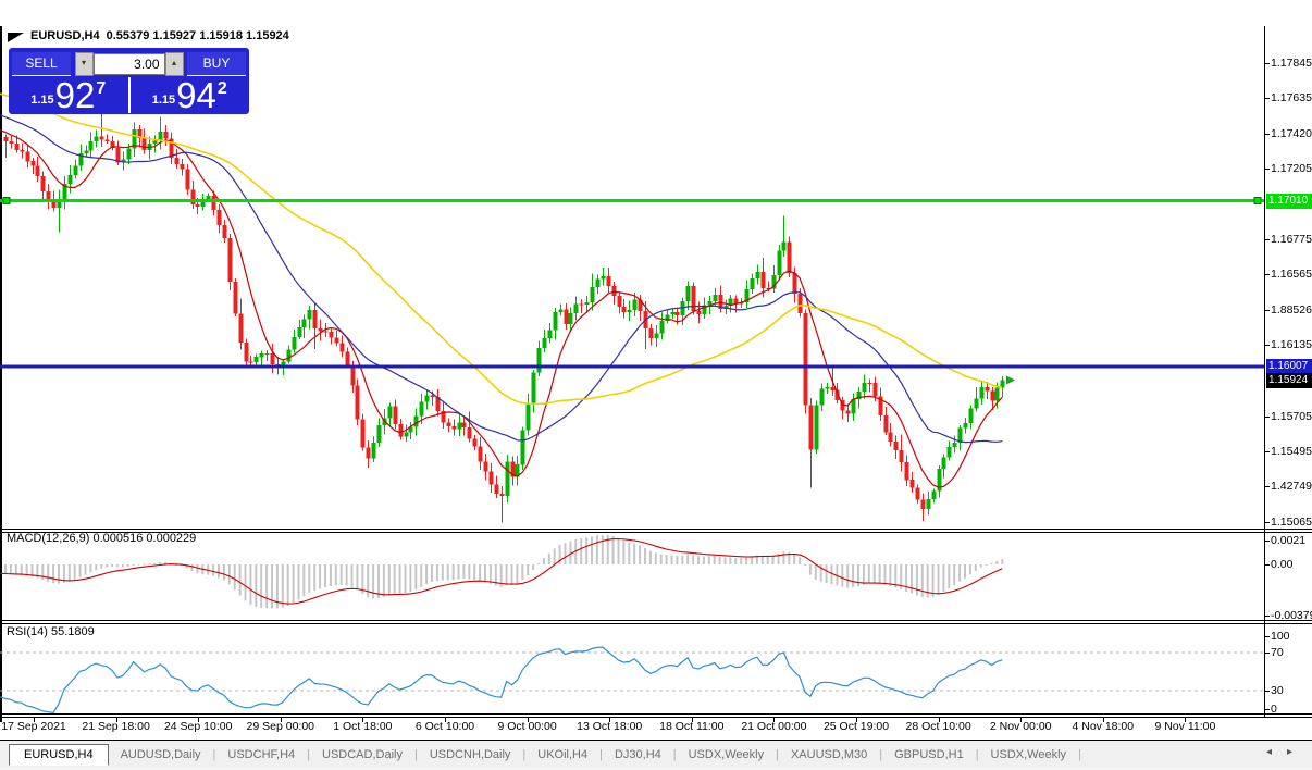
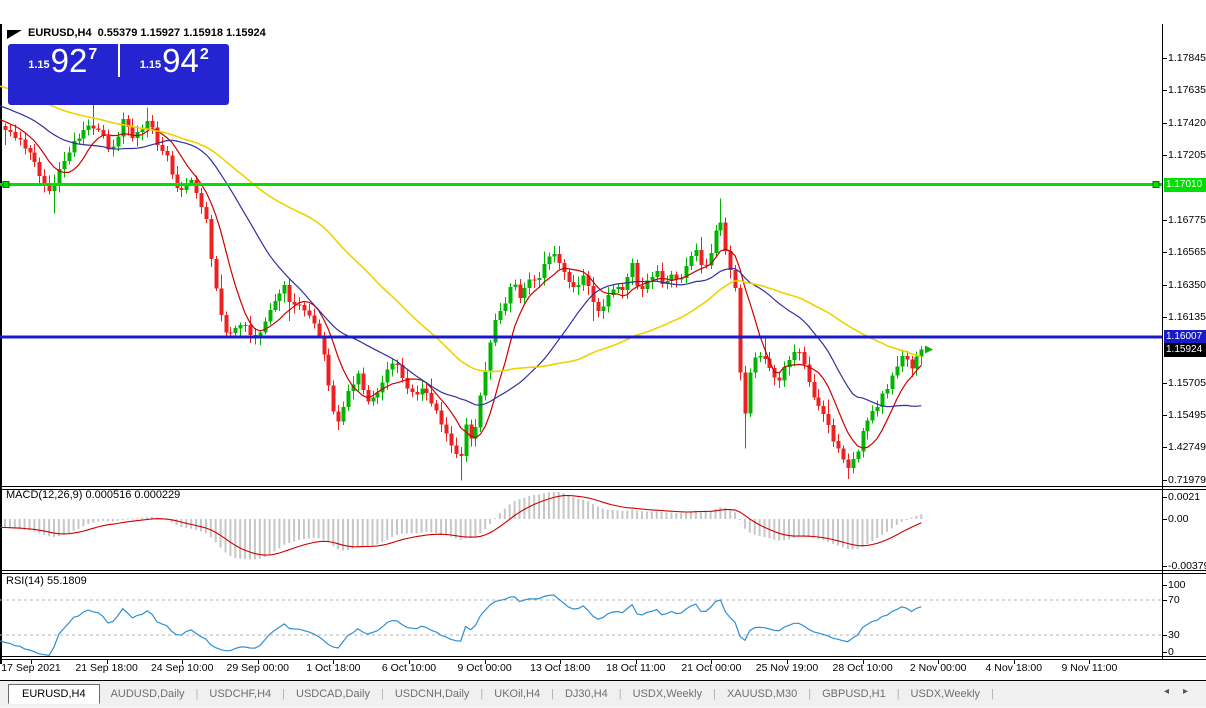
  EURUSD,H4
  0.55379 1.15927 1.15918 1.15924
- SELL
- ▾
- 3.00
- ▴
- BUY
  1.15
  92
  7
  1.15
  94
  2
  MACD(12,26,9) 0.000516 0.000229
  RSI(14) 55.1809
  1.17845
  1.17635
  1.17420
  1.17205
  1.16775
  1.16565
- 1.88526
+ 1.16350
  1.16135
  1.15705
  1.15495
  1.42749
- 1.15065
+ 0.71979
  1.17010
  1.16007
  1.15924
  0.0021
  0.00
  -0.0037
  100
  70
  30
  0
  17 Sep 2021
  21 Sep 18:00
  24 Sep 10:00
  29 Sep 00:00
  1 Oct 18:00
  6 Oct 10:00
  9 Oct 00:00
  13 Oct 18:00
  18 Oct 11:00
  21 Oct 00:00
- 25 Oct 19:00
+ 25 Nov 19:00
  28 Oct 10:00
  2 Nov 00:00
  4 Nov 18:00
  9 Nov 11:00
  EURUSD,H4
  AUDUSD,Daily
  |
  USDCHF,H4
  |
  USDCAD,Daily
  |
  USDCNH,Daily
  |
  UKOil,H4
  |
  DJ30,H4
  |
  USDX,Weekly
  |
  XAUUSD,M30
  |
  GBPUSD,H1
  |
  USDX,Weekly
  |
  ◂
  ▸
